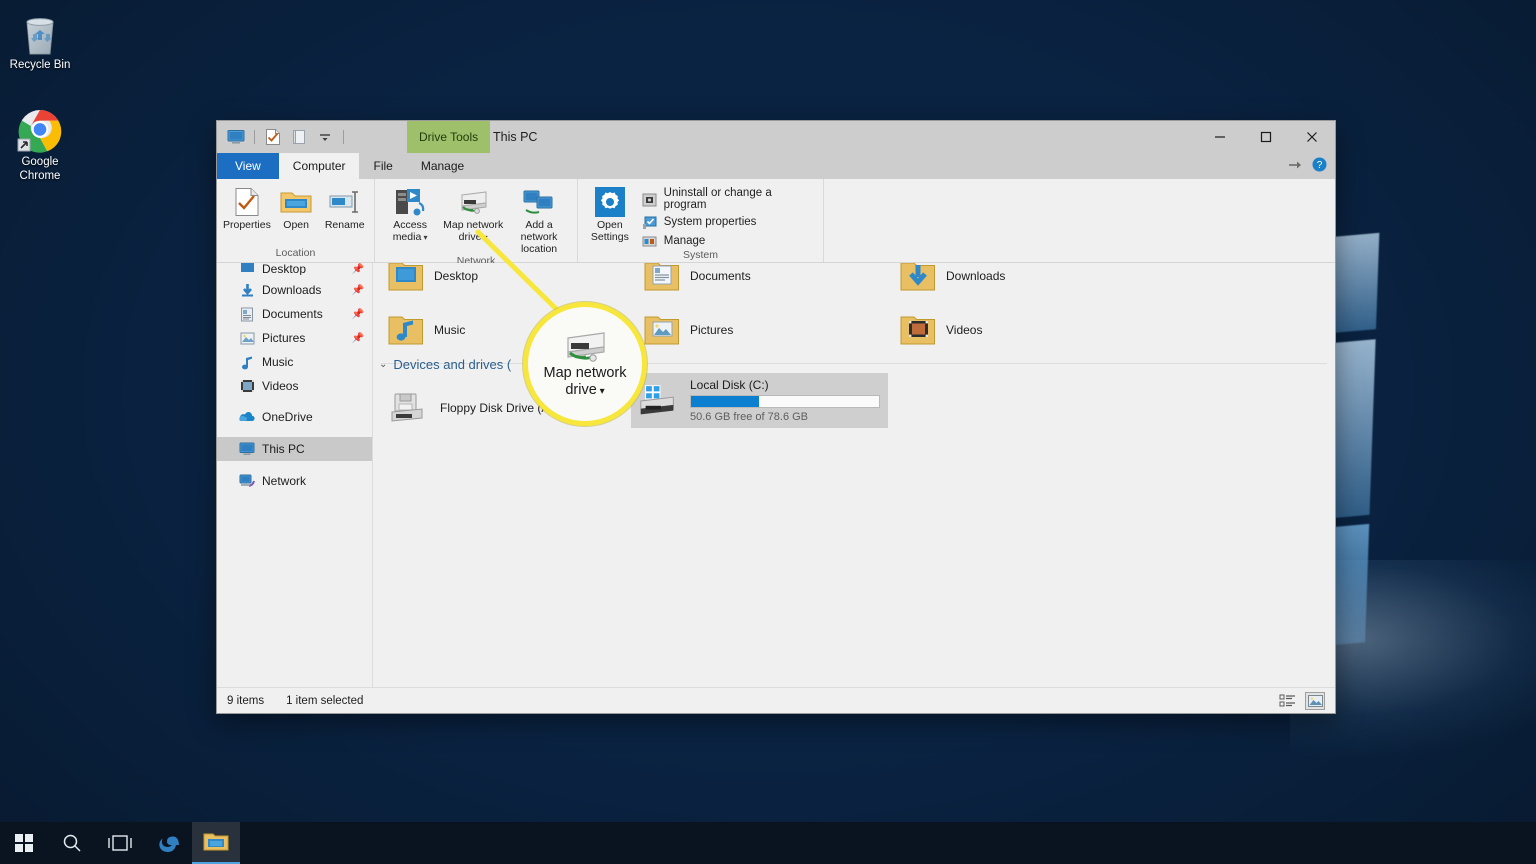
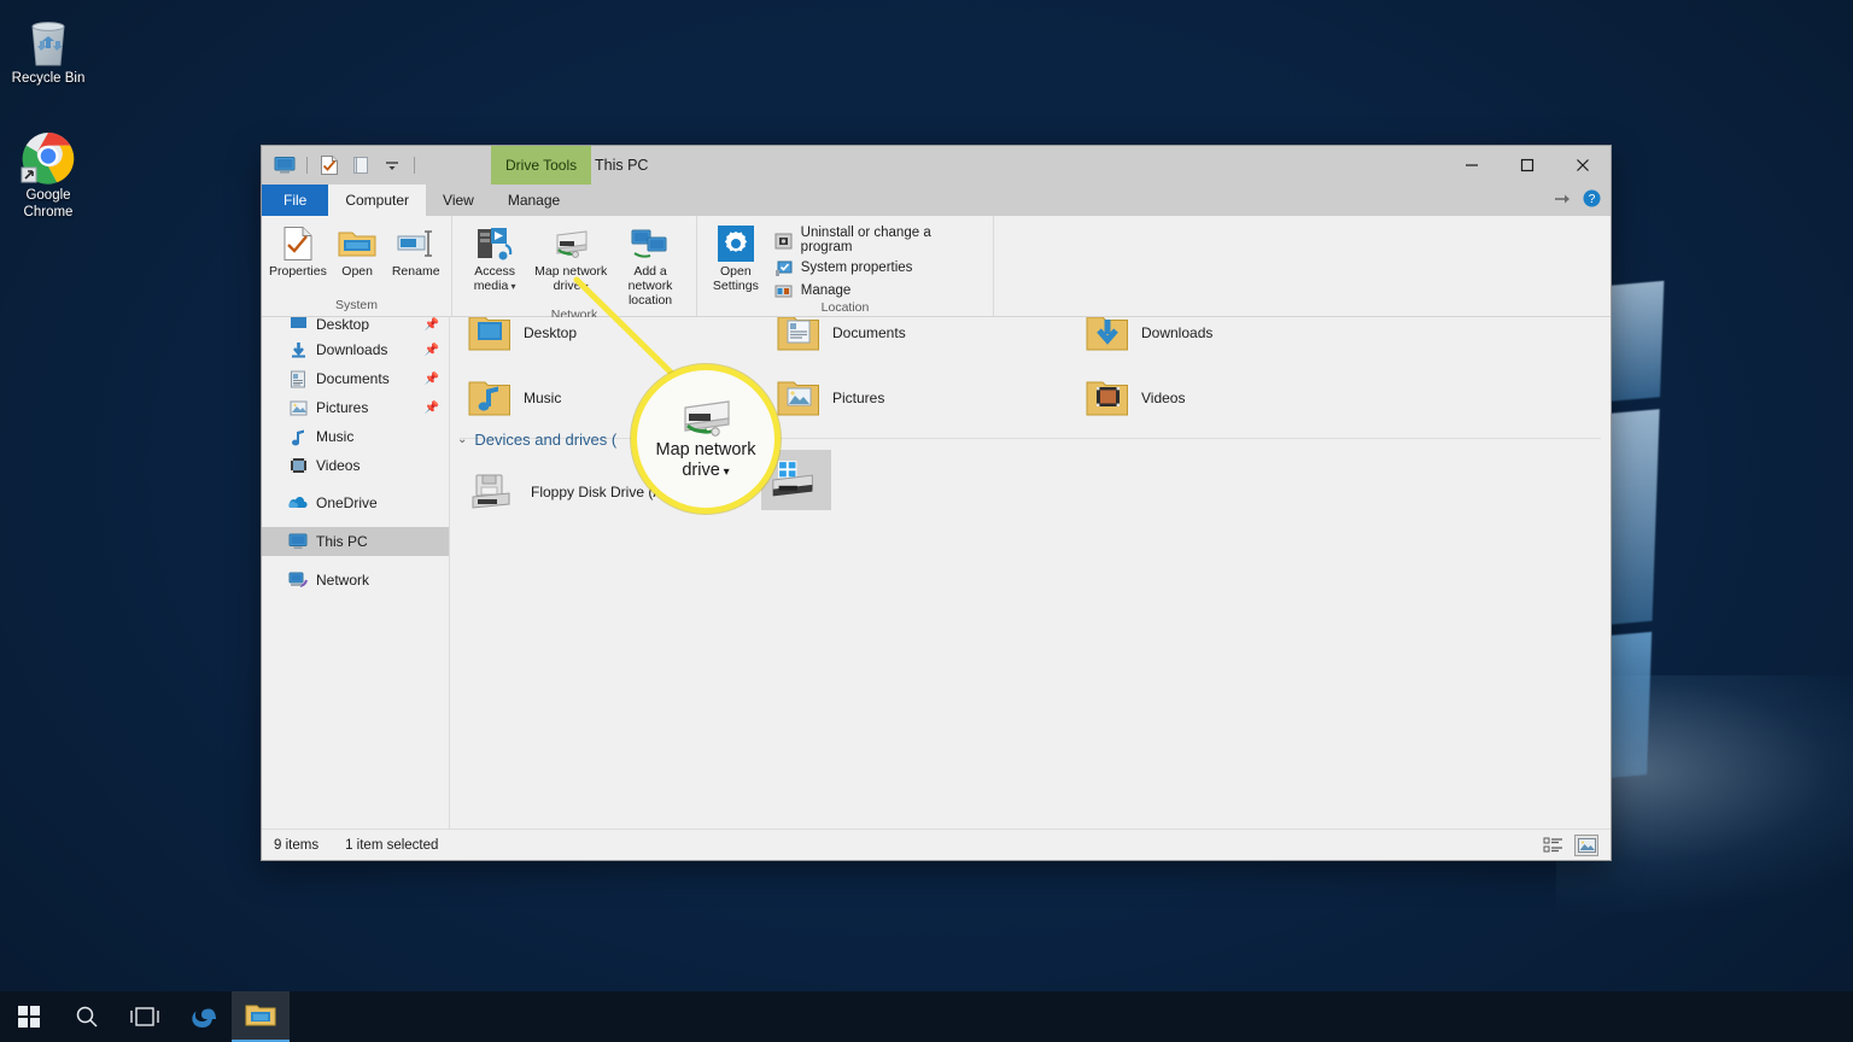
  Recycle Bin
  Google
  Chrome
  Drive Tools
  This PC
- View
+ File
  Computer
- File
+ View
  Manage
  ?
  Properties
  Open
  Rename
- Location
+ System
  Access
  media ▾
  Map network
  drive
  Add a network
  location
  Network
  Open
  Settings
  Uninstall or change a program
  System properties
  Manage
- System
+ Location
  Desktop
  📌
  Downloads
  📌
  Documents
  📌
  Pictures
  📌
  Music
  Videos
  OneDrive
  This PC
  Network
  Desktop
  Documents
  Downloads
  Music
  Pictures
  Videos
  ⌄
  Devices and drives (
  Floppy Disk Drive (
- Local Disk (C:)
- 50.6 GB free of 78.6 GB
  9 items
  1 item selected
  Map network
  drive ▾
